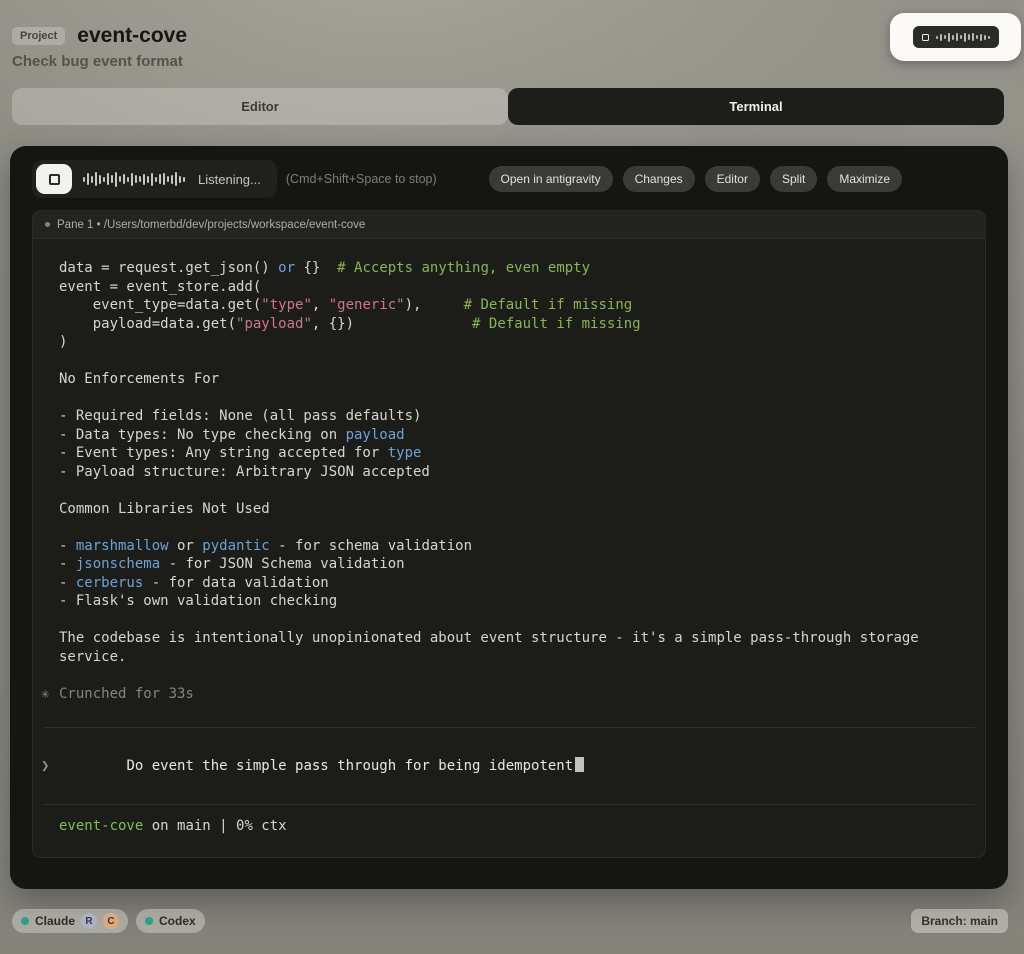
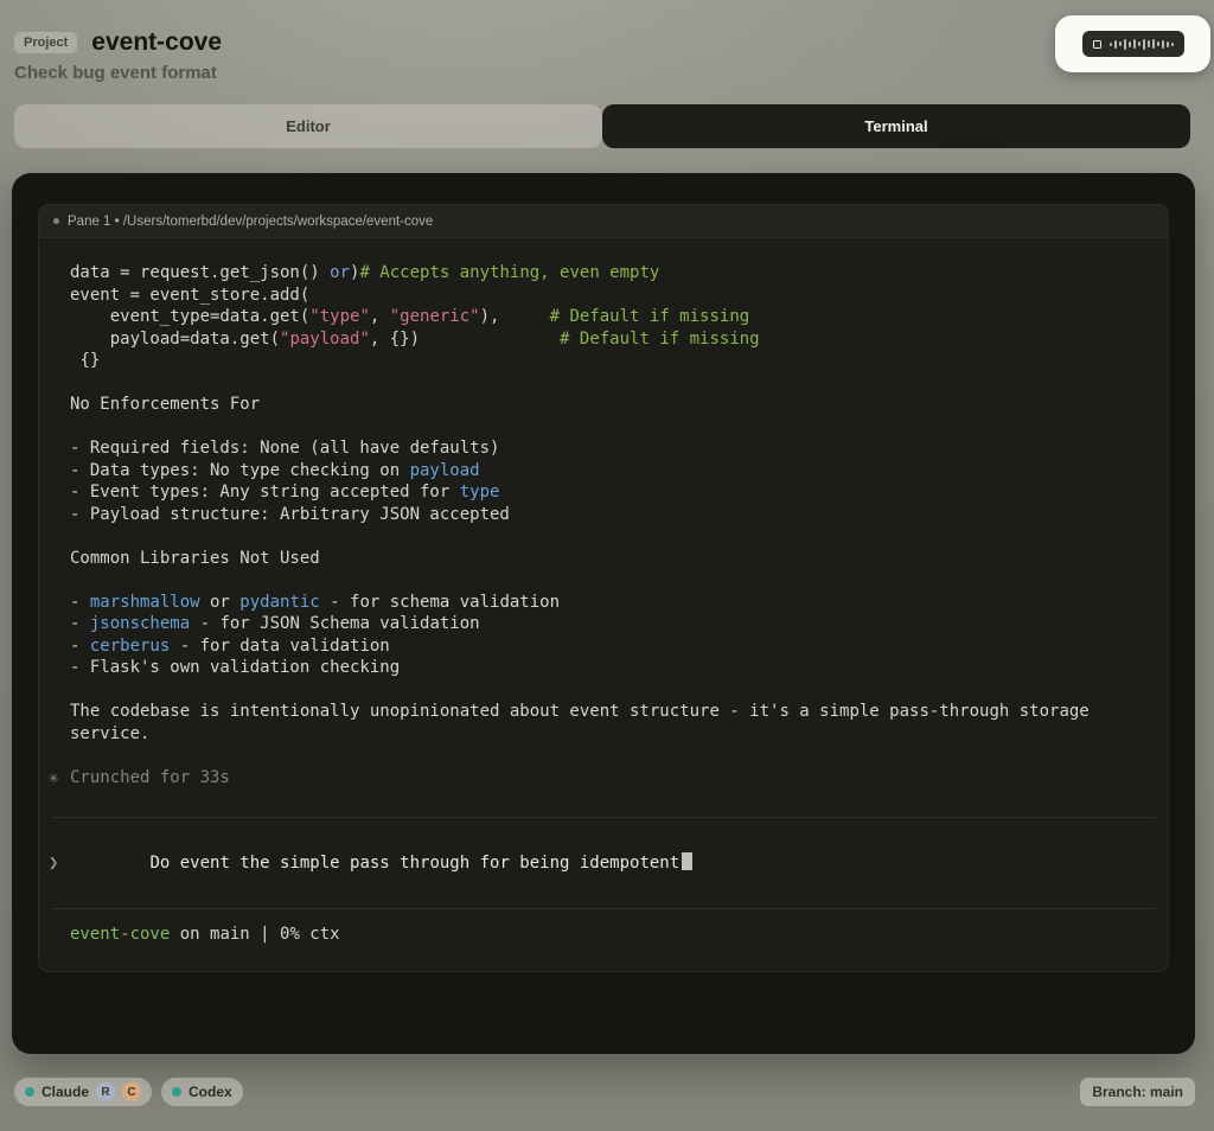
  Project
  event-cove
  Check bug event format
  Editor
  Terminal
- Listening...
- (Cmd+Shift+Space to stop)
- Open in antigravity Changes Editor Split Maximize
  Pane 1 • /Users/tomerbd/dev/projects/workspace/event-cove
- data = request.get_json() or {} # Accepts anything, even empty
+ data = request.get_json() or)# Accepts anything, even empty
  event = event_store.add(
  event_type=data.get("type", "generic"), # Default if missing
  payload=data.get("payload", {}) # Default if missing
- )
+ {}
  No Enforcements For
- - Required fields: None (all pass defaults)
+ - Required fields: None (all have defaults)
  - Data types: No type checking on payload
  - Event types: Any string accepted for type
  - Payload structure: Arbitrary JSON accepted
  Common Libraries Not Used
  - marshmallow or pydantic - for schema validation
  - jsonschema - for JSON Schema validation
  - cerberus - for data validation
  - Flask's own validation checking
  The codebase is intentionally unopinionated about event structure - it's a simple pass-through storage service.
  ✳
  Crunched for 33s
  ❯
  Do event the simple pass through for being idempotent
  event-cove on main | 0% ctx
  Claude
  R
  C
  Codex
  Branch: main
